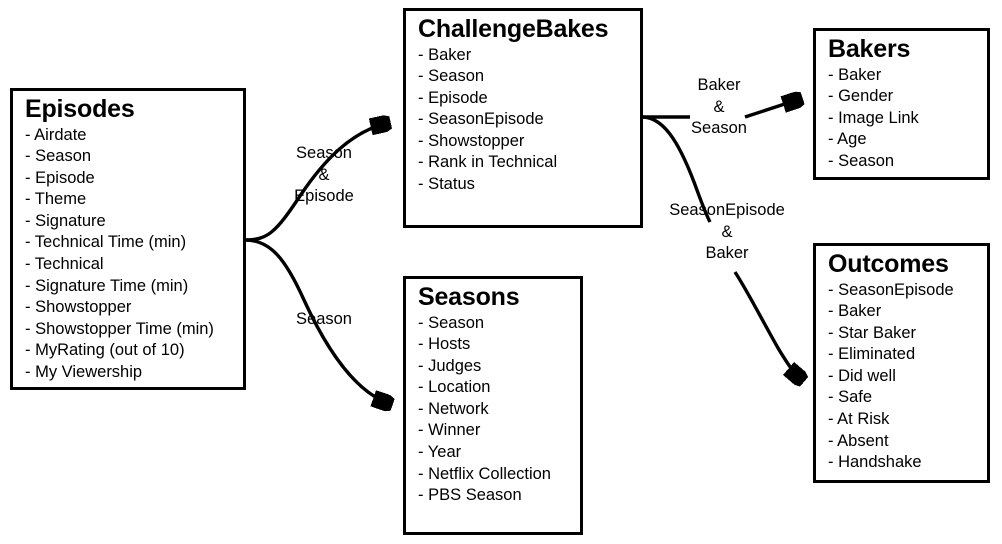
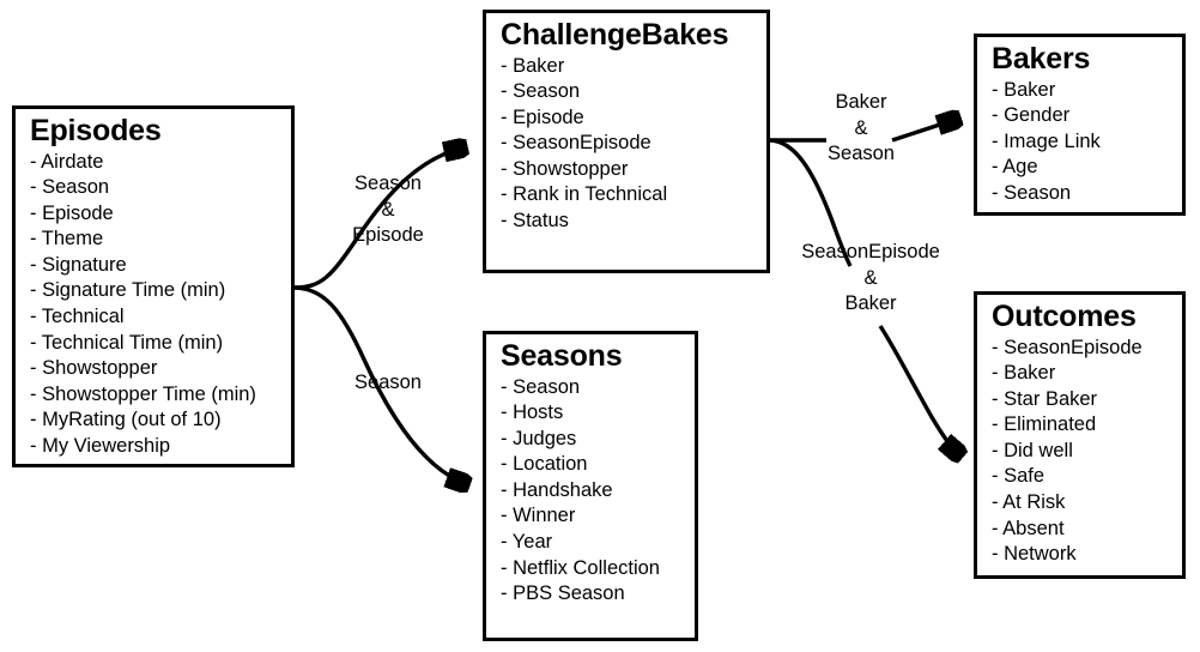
  Episodes
  Airdate
  Season
  Episode
  Theme
  Signature
- Technical Time (min)
+ Signature Time (min)
  Technical
- Signature Time (min)
+ Technical Time (min)
  Showstopper
  Showstopper Time (min)
  MyRating (out of 10)
  My Viewership
  ChallengeBakes
  Baker
  Season
  Episode
  SeasonEpisode
  Showstopper
  Rank in Technical
  Status
  Seasons
  Season
  Hosts
  Judges
  Location
- Network
+ Handshake
  Winner
  Year
  Netflix Collection
  PBS Season
  Bakers
  Baker
  Gender
  Image Link
  Age
  Season
  Outcomes
  SeasonEpisode
  Baker
  Star Baker
  Eliminated
  Did well
  Safe
  At Risk
  Absent
- Handshake
+ Network
  Season
  &
  Episode
  Season
  Baker
  &
  Season
  SeasonEpisode
  &
  Baker
